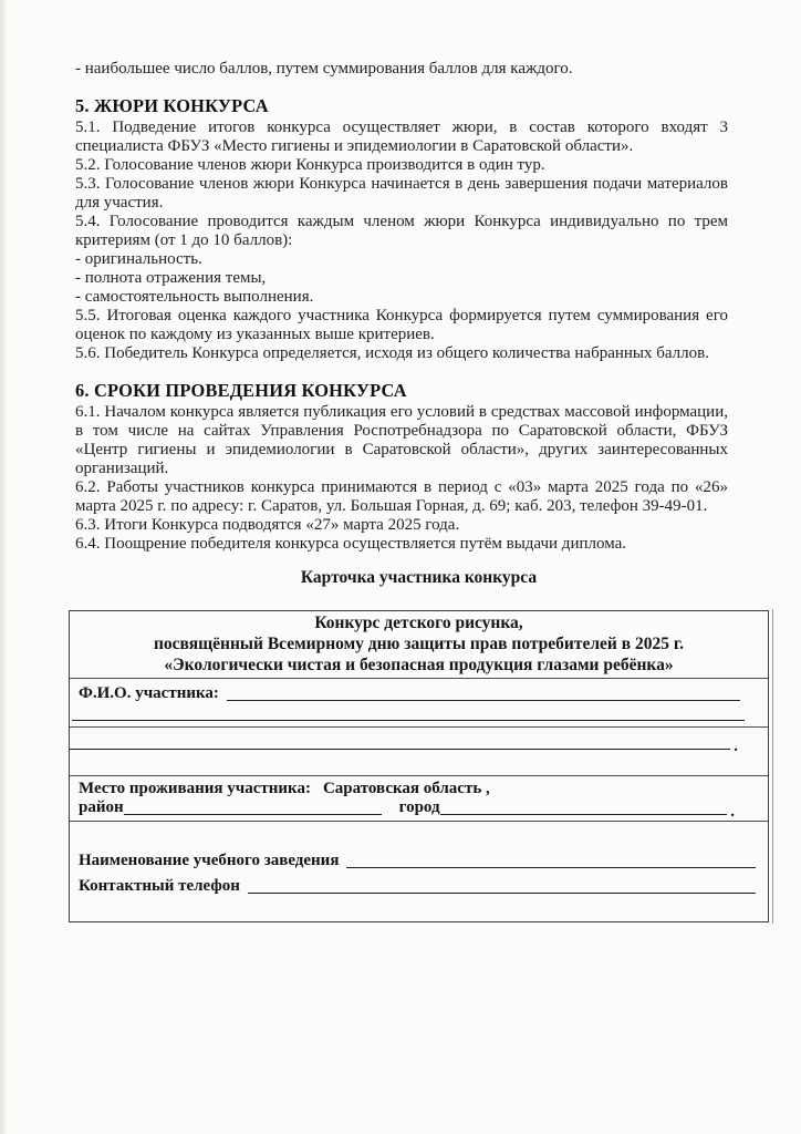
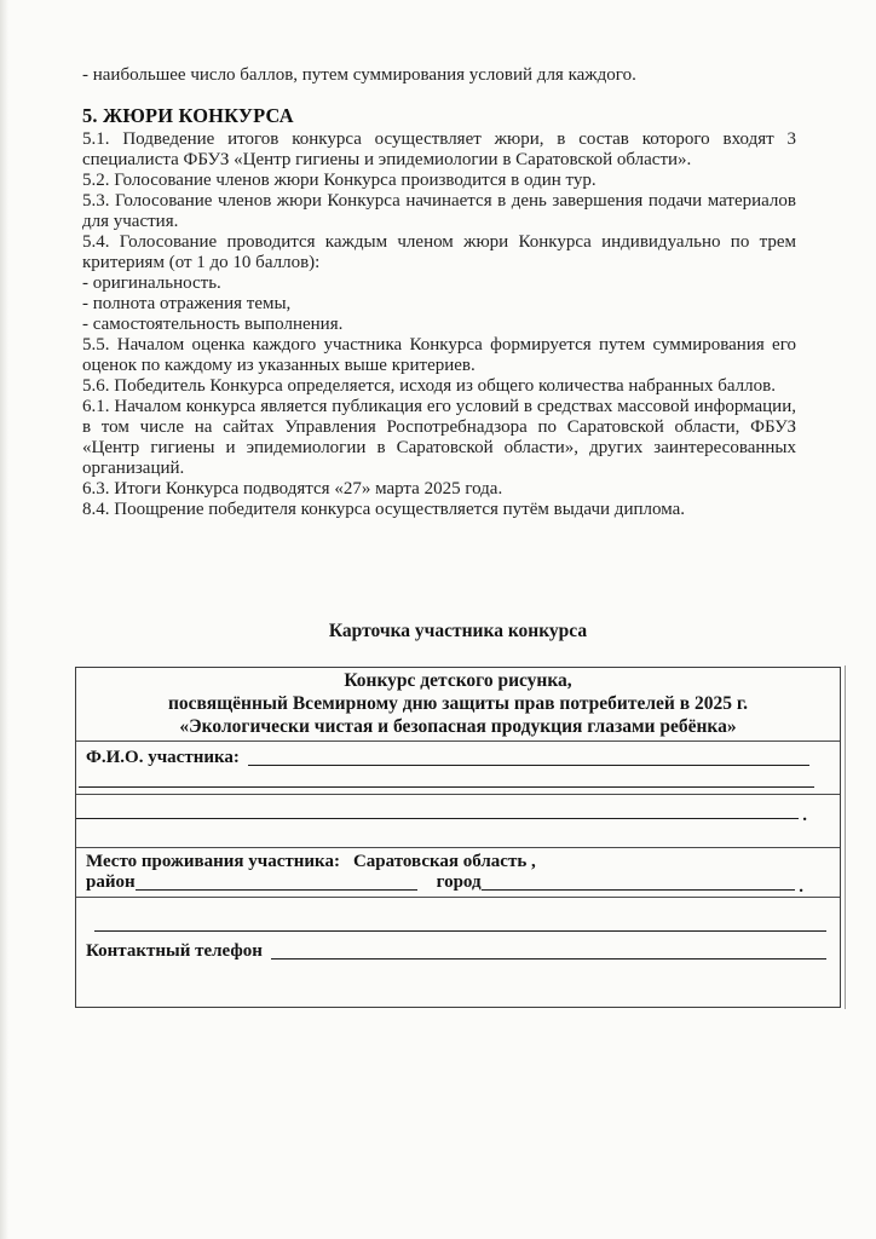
- - наибольшее число баллов, путем суммирования баллов для каждого.
+ - наибольшее число баллов, путем суммирования условий для каждого.
  5. ЖЮРИ КОНКУРСА
- 5.1. Подведение итогов конкурса осуществляет жюри, в состав которого входят 3 специалиста ФБУЗ «Место гигиены и эпидемиологии в Саратовской области».
+ 5.1. Подведение итогов конкурса осуществляет жюри, в состав которого входят 3 специалиста ФБУЗ «Центр гигиены и эпидемиологии в Саратовской области».
  5.2. Голосование членов жюри Конкурса производится в один тур.
  5.3. Голосование членов жюри Конкурса начинается в день завершения подачи материалов для участия.
  5.4. Голосование проводится каждым членом жюри Конкурса индивидуально по трем критериям (от 1 до 10 баллов):
  - оригинальность.
  - полнота отражения темы,
  - самостоятельность выполнения.
- 5.5. Итоговая оценка каждого участника Конкурса формируется путем суммирования его оценок по каждому из указанных выше критериев.
+ 5.5. Началом оценка каждого участника Конкурса формируется путем суммирования его оценок по каждому из указанных выше критериев.
  5.6. Победитель Конкурса определяется, исходя из общего количества набранных баллов.
- 6. СРОКИ ПРОВЕДЕНИЯ КОНКУРСА
  6.1. Началом конкурса является публикация его условий в средствах массовой информации, в том числе на сайтах Управления Роспотребнадзора по Саратовской области, ФБУЗ «Центр гигиены и эпидемиологии в Саратовской области», других заинтересованных организаций.
- 6.2. Работы участников конкурса принимаются в период с «03» марта 2025 года по «26» марта 2025 г. по адресу: г. Саратов, ул. Большая Горная, д. 69; каб. 203, телефон 39-49-01.
  6.3. Итоги Конкурса подводятся «27» марта 2025 года.
- 6.4. Поощрение победителя конкурса осуществляется путём выдачи диплома.
+ 8.4. Поощрение победителя конкурса осуществляется путём выдачи диплома.
  Карточка участника конкурса
  Конкурс детского рисунка,
  посвящённый Всемирному дню защиты прав потребителей в 2025 г.
  «Экологически чистая и безопасная продукция глазами ребёнка»
  Ф.И.О. участника:
  .
  Место проживания участника: Саратовская область ,
  район
  город
  .
- Наименование учебного заведения
  Контактный телефон
